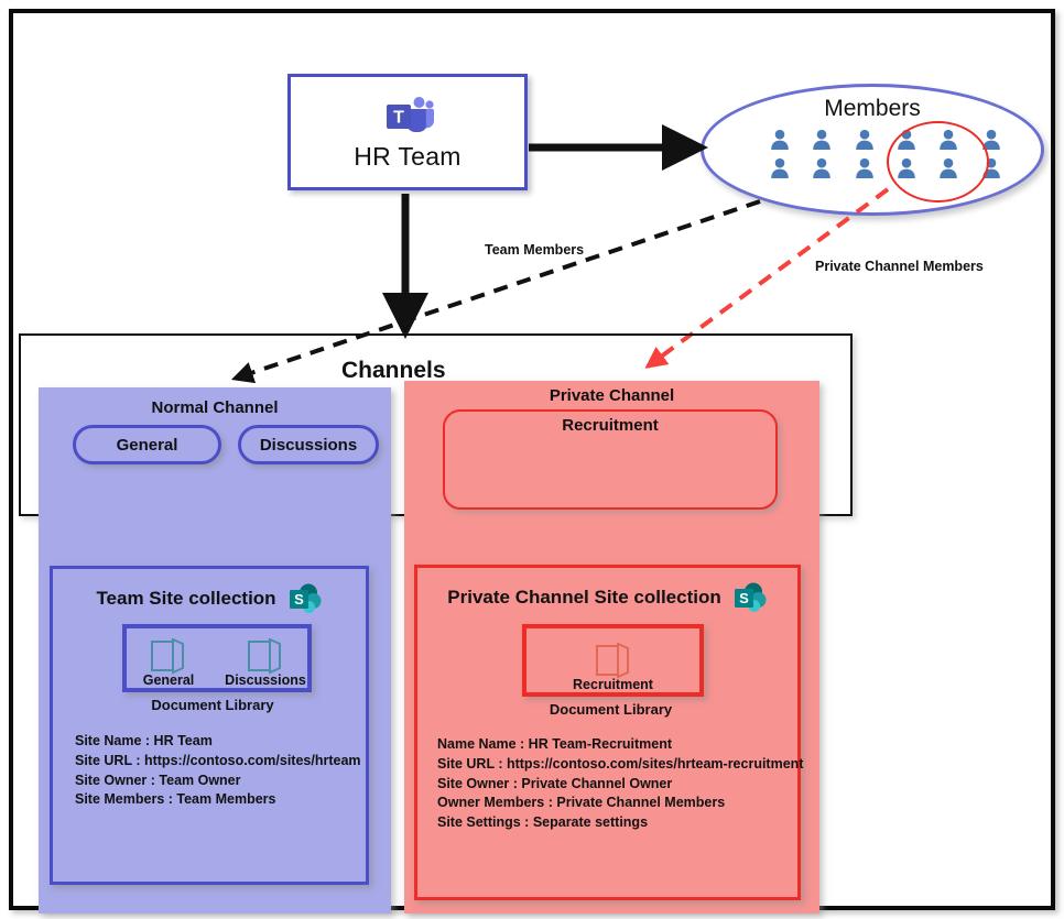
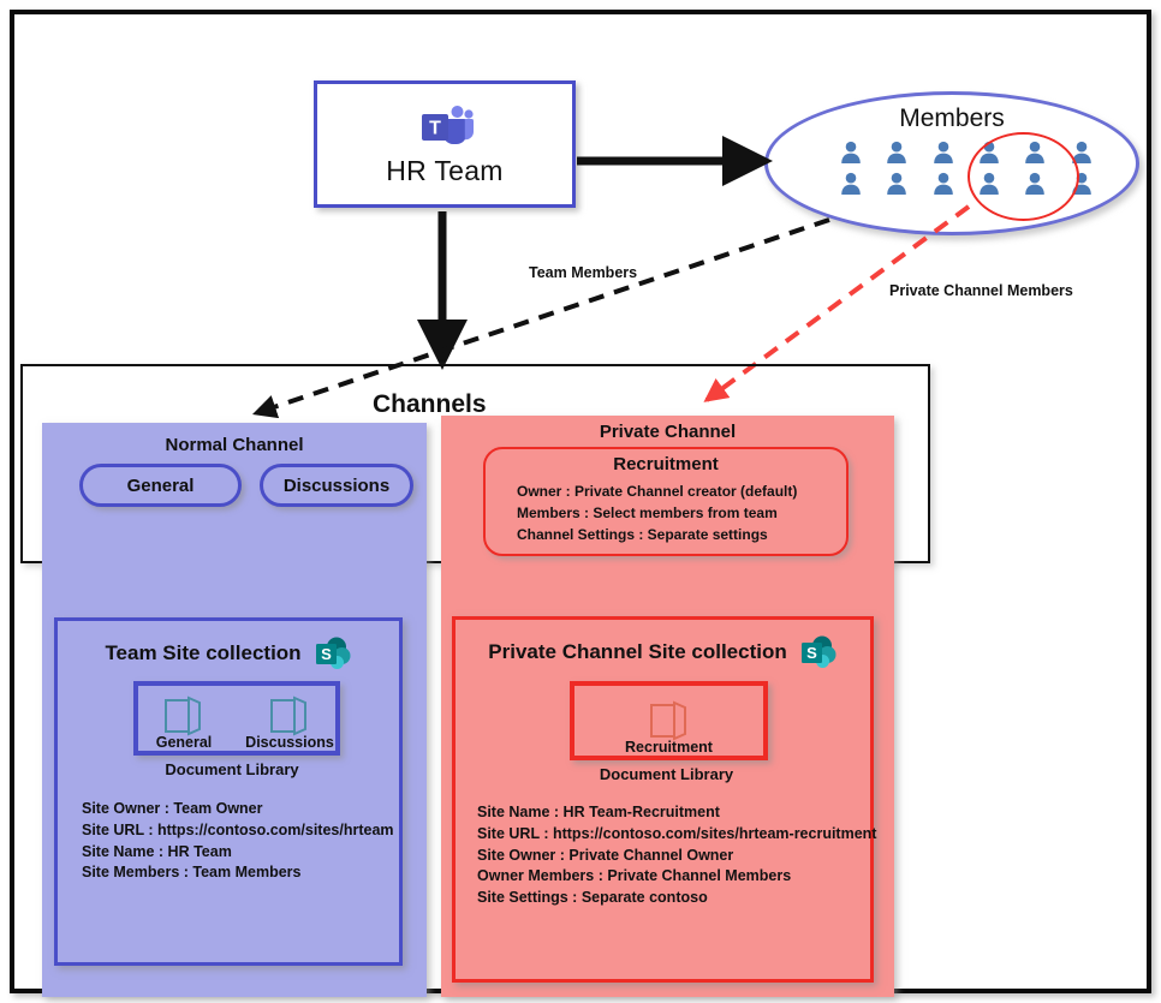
  T
  HR Team
  Members
  Team Members
  Private Channel Members
  Channels
  Normal Channel
  General
  Discussions
  Team Site collection
  S
  General
  Discussions
  Document Library
- Site Name : HR Team
+ Site Owner : Team Owner
  Site URL : https://contoso.com/sites/hrteam
- Site Owner : Team Owner
+ Site Name : HR Team
  Site Members : Team Members
  Private Channel
  Recruitment
+ Owner : Private Channel creator (default)
+ Members : Select members from team
+ Channel Settings : Separate settings
  Private Channel Site collection
  S
  Recruitment
  Document Library
- Name Name : HR Team-Recruitment
+ Site Name : HR Team-Recruitment
  Site URL : https://contoso.com/sites/hrteam-recruitment
  Site Owner : Private Channel Owner
  Owner Members : Private Channel Members
- Site Settings : Separate settings
+ Site Settings : Separate contoso
